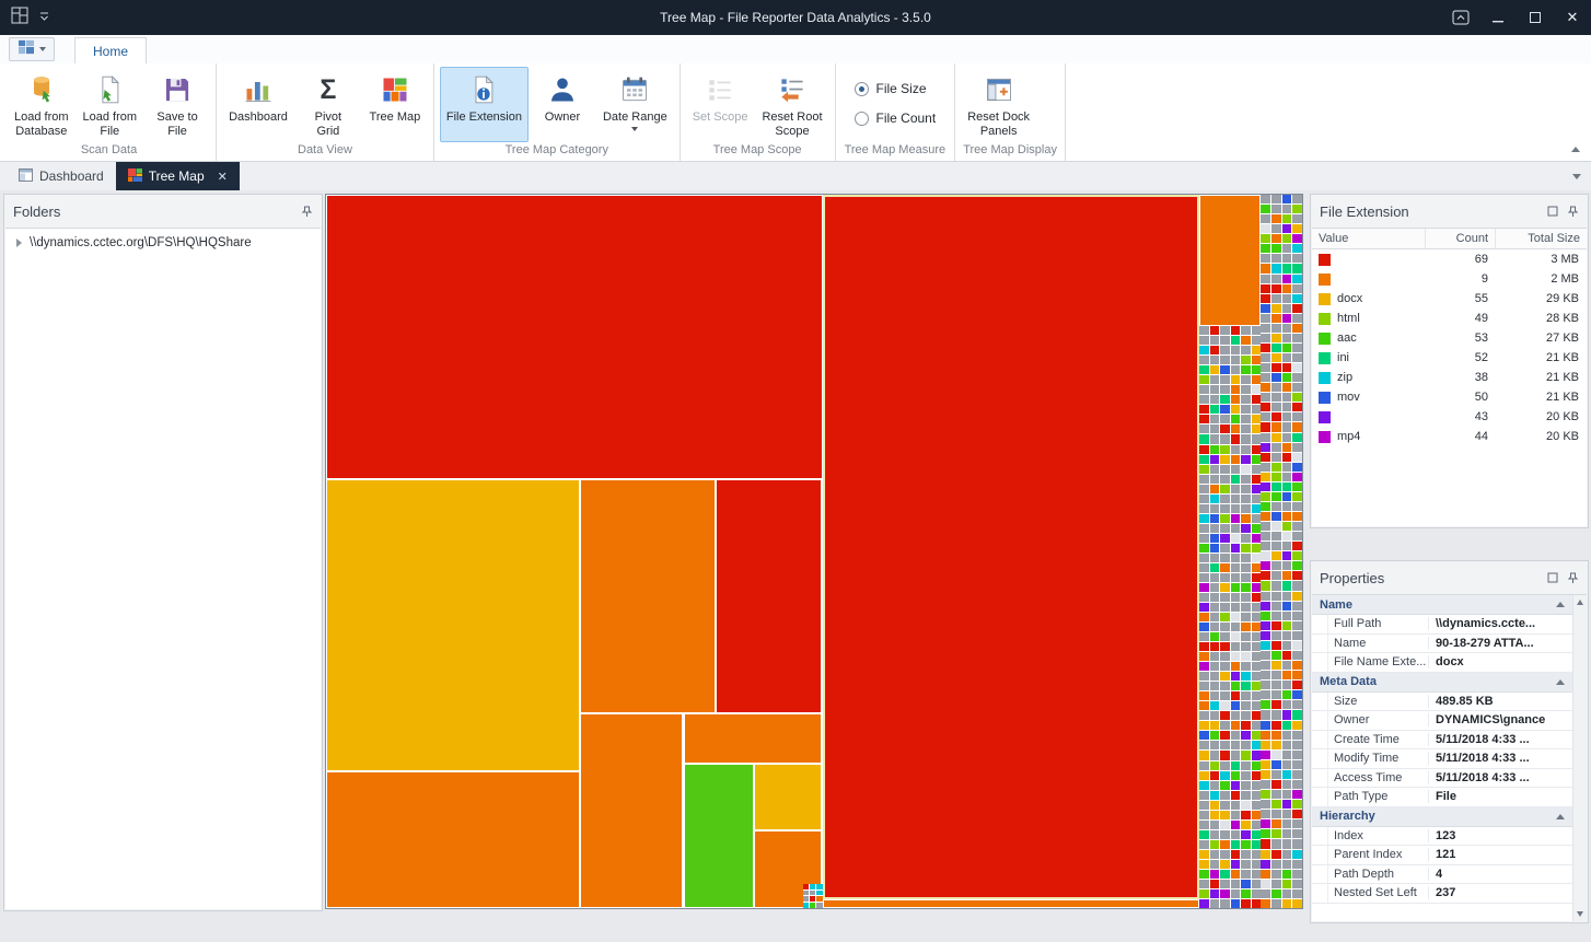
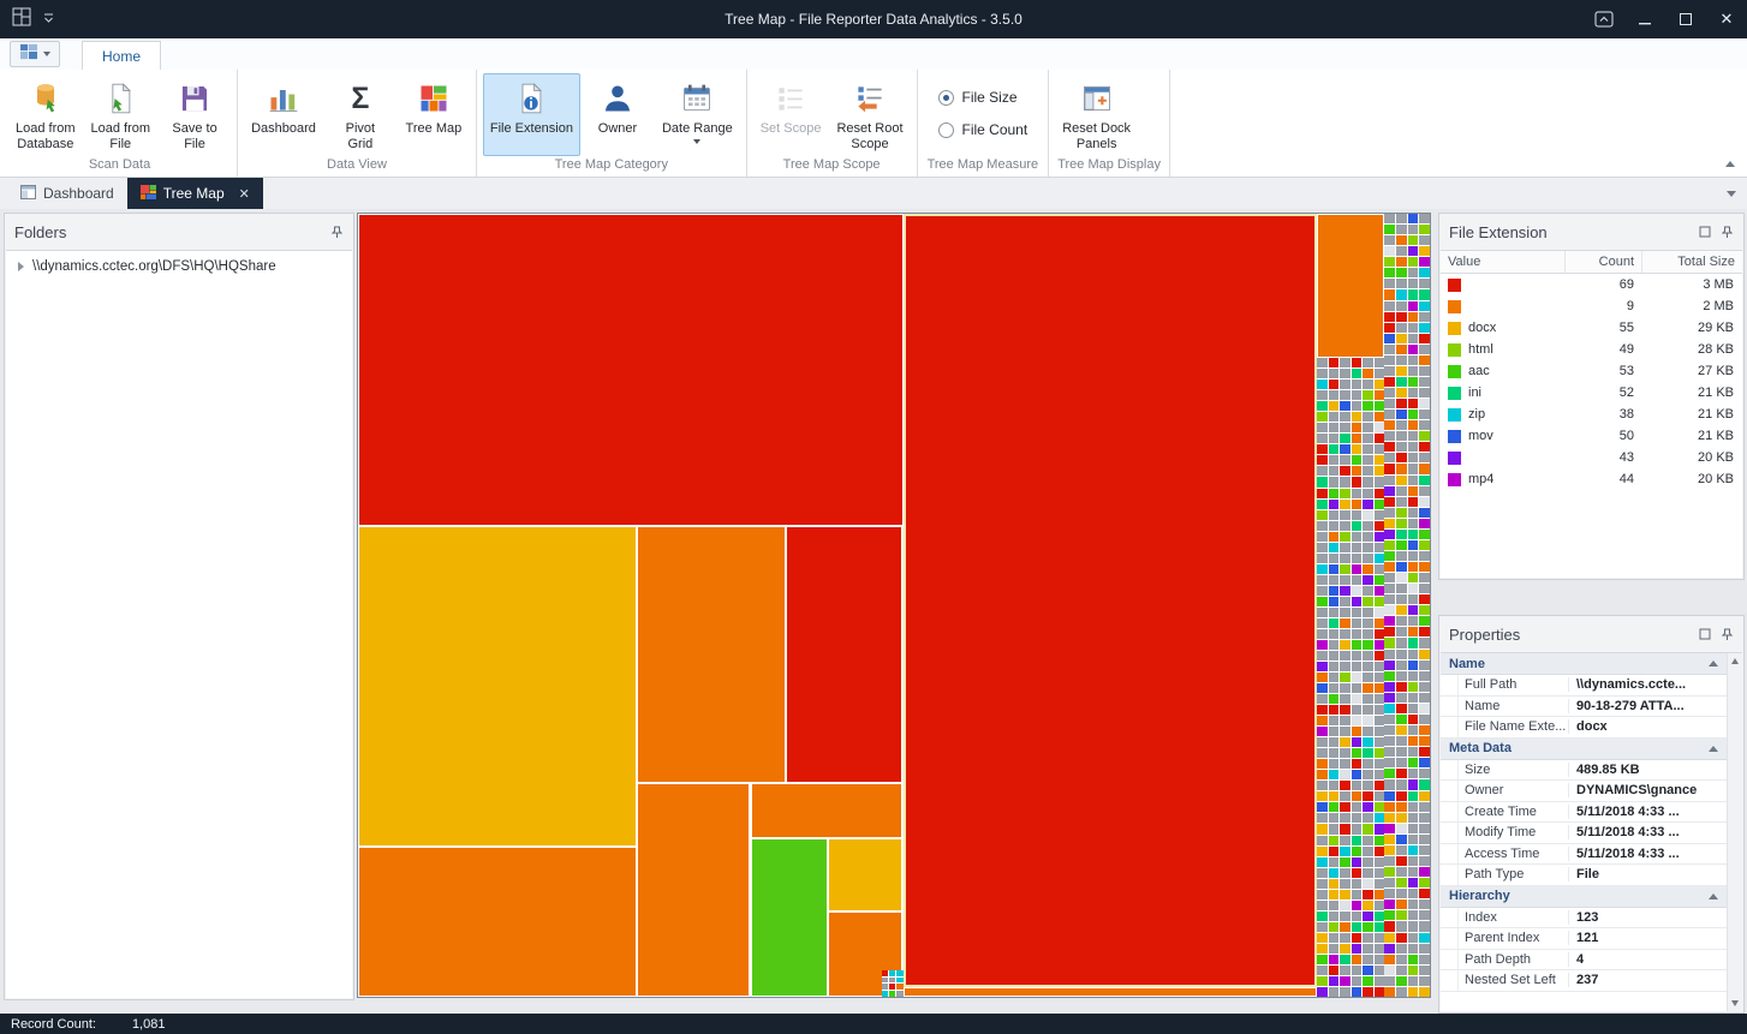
  Tree Map - File Reporter Data Analytics - 3.5.0
  ✕
  Home
  Load from
  Database
  Load from
  File
  Save to
  File
  Scan Data
  Dashboard
  Σ
  Pivot
  Grid
  Tree Map
  Data View
  File Extension
  Owner
  Date Range
  Tree Map Category
  Set Scope
  Reset Root
  Scope
  Tree Map Scope
  File Size
  File Count
  Tree Map Measure
  Reset Dock
  Panels
  Tree Map Display
  Dashboard
  Tree Map
  ✕
  Folders
  \\dynamics.cctec.org\DFS\HQ\HQShare
  File Extension
  Value
  Count
  Total Size
  69
  3 MB
  9
  2 MB
  docx
  55
  29 KB
  html
  49
  28 KB
  aac
  53
  27 KB
  ini
  52
  21 KB
  zip
  38
  21 KB
  mov
  50
  21 KB
  43
  20 KB
  mp4
  44
  20 KB
  Properties
  Name
  Full Path
  \\dynamics.ccte...
  Name
  90-18-279 ATTA...
  File Name Exte...
  docx
  Meta Data
  Size
  489.85 KB
  Owner
  DYNAMICS\gnance
  Create Time
  5/11/2018 4:33 ...
  Modify Time
  5/11/2018 4:33 ...
  Access Time
  5/11/2018 4:33 ...
  Path Type
  File
  Hierarchy
  Index
  123
  Parent Index
  121
  Path Depth
  4
  Nested Set Left
  237
+ Record Count:
+ 1,081
